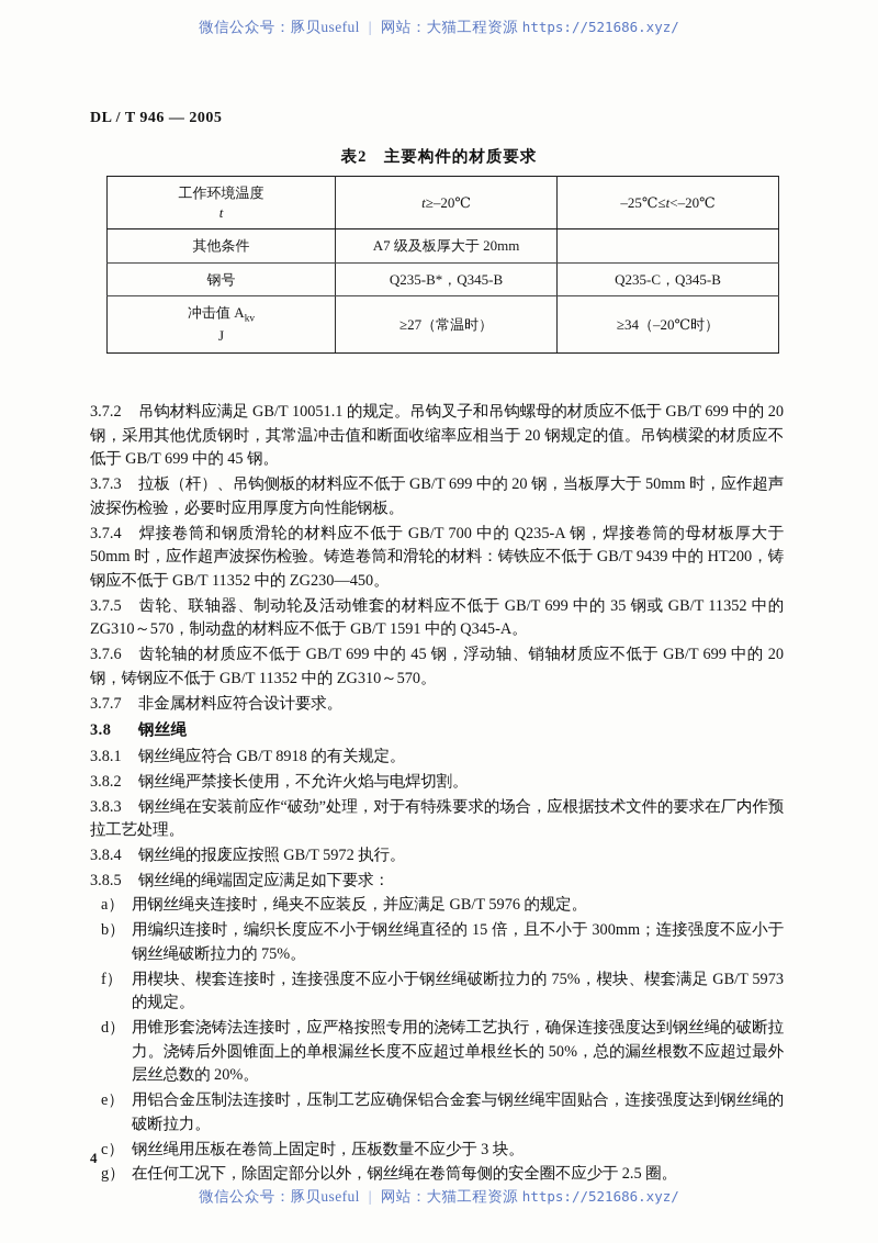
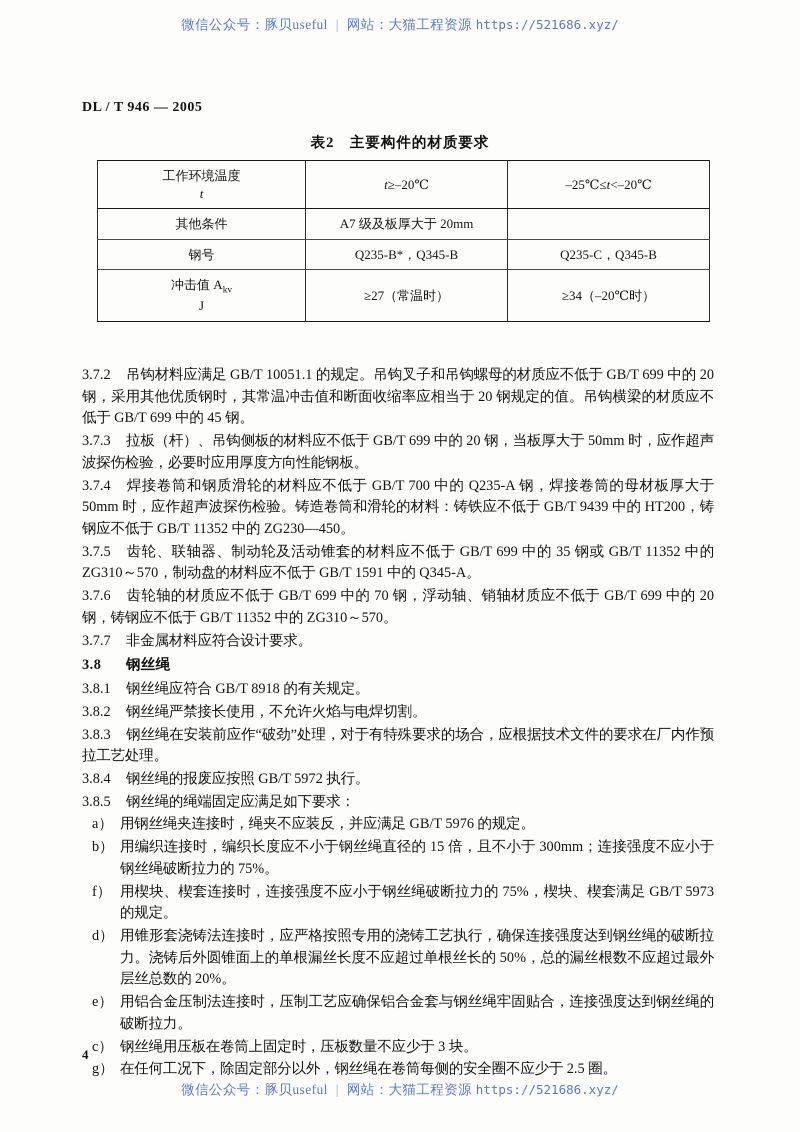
  微信公众号：豚贝useful | 网站：大猫工程资源 https://521686.xyz/
  DL / T 946 — 2005
  表2 主要构件的材质要求
  工作环境温度 t	t≥–20℃	–25℃≤t<–20℃
  其他条件	A7 级及板厚大于 20mm
  钢号	Q235-B*，Q345-B	Q235-C，Q345-B
  冲击值 AkvJ	≥27（常温时）	≥34（–20℃时）
  3.7.2 吊钩材料应满足 GB/T 10051.1 的规定。吊钩叉子和吊钩螺母的材质应不低于 GB/T 699 中的 20 钢，采用其他优质钢时，其常温冲击值和断面收缩率应相当于 20 钢规定的值。吊钩横梁的材质应不低于 GB/T 699 中的 45 钢。
  3.7.3 拉板（杆）、吊钩侧板的材料应不低于 GB/T 699 中的 20 钢，当板厚大于 50mm 时，应作超声波探伤检验，必要时应用厚度方向性能钢板。
  3.7.4 焊接卷筒和钢质滑轮的材料应不低于 GB/T 700 中的 Q235-A 钢，焊接卷筒的母材板厚大于 50mm 时，应作超声波探伤检验。铸造卷筒和滑轮的材料：铸铁应不低于 GB/T 9439 中的 HT200，铸钢应不低于 GB/T 11352 中的 ZG230—450。
  3.7.5 齿轮、联轴器、制动轮及活动锥套的材料应不低于 GB/T 699 中的 35 钢或 GB/T 11352 中的 ZG310～570，制动盘的材料应不低于 GB/T 1591 中的 Q345-A。
- 3.7.6 齿轮轴的材质应不低于 GB/T 699 中的 45 钢，浮动轴、销轴材质应不低于 GB/T 699 中的 20 钢，铸钢应不低于 GB/T 11352 中的 ZG310～570。
+ 3.7.6 齿轮轴的材质应不低于 GB/T 699 中的 70 钢，浮动轴、销轴材质应不低于 GB/T 699 中的 20 钢，铸钢应不低于 GB/T 11352 中的 ZG310～570。
  3.7.7 非金属材料应符合设计要求。
  3.8 钢丝绳
  3.8.1 钢丝绳应符合 GB/T 8918 的有关规定。
  3.8.2 钢丝绳严禁接长使用，不允许火焰与电焊切割。
  3.8.3 钢丝绳在安装前应作“破劲”处理，对于有特殊要求的场合，应根据技术文件的要求在厂内作预拉工艺处理。
  3.8.4 钢丝绳的报废应按照 GB/T 5972 执行。
  3.8.5 钢丝绳的绳端固定应满足如下要求：
  a）
  用钢丝绳夹连接时，绳夹不应装反，并应满足 GB/T 5976 的规定。
  b）
  用编织连接时，编织长度应不小于钢丝绳直径的 15 倍，且不小于 300mm；连接强度不应小于钢丝绳破断拉力的 75%。
  f）
  用楔块、楔套连接时，连接强度不应小于钢丝绳破断拉力的 75%，楔块、楔套满足 GB/T 5973 的规定。
  d）
  用锥形套浇铸法连接时，应严格按照专用的浇铸工艺执行，确保连接强度达到钢丝绳的破断拉力。浇铸后外圆锥面上的单根漏丝长度不应超过单根丝长的 50%，总的漏丝根数不应超过最外层丝总数的 20%。
  e）
  用铝合金压制法连接时，压制工艺应确保铝合金套与钢丝绳牢固贴合，连接强度达到钢丝绳的破断拉力。
  c）
  钢丝绳用压板在卷筒上固定时，压板数量不应少于 3 块。
  g）
  在任何工况下，除固定部分以外，钢丝绳在卷筒每侧的安全圈不应少于 2.5 圈。
  4
  微信公众号：豚贝useful | 网站：大猫工程资源 https://521686.xyz/
